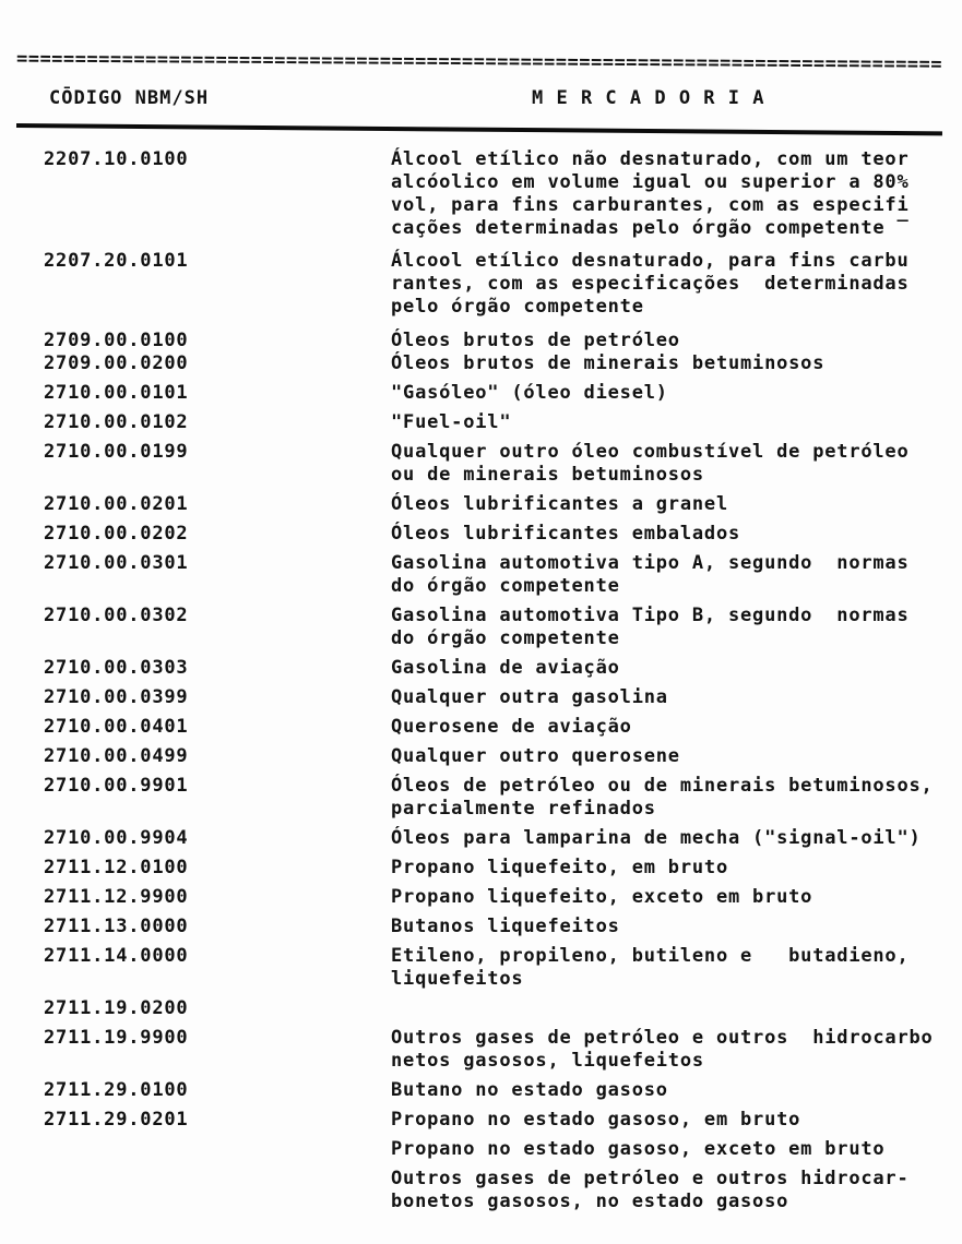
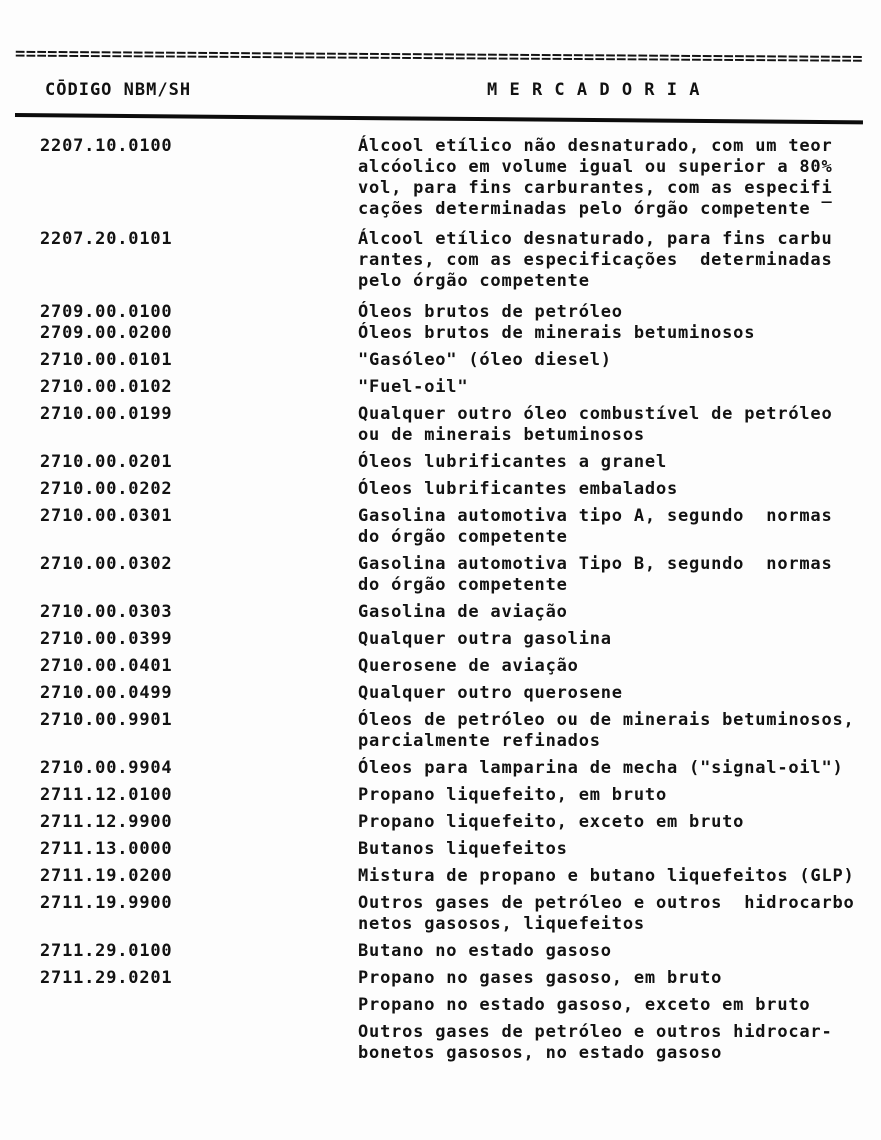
  ===============================================================================
  CŌDIGO NBM/SH
  M E R C A D O R I A
  2207.10.0100
  Álcool etílico não desnaturado, com um teor
  alcóolico em volume igual ou superior a 80%
  vol, para fins carburantes, com as especifi
  cações determinadas pelo órgão competente ‾
  2207.20.0101
  Álcool etílico desnaturado, para fins carbu
  rantes, com as especificações determinadas
  pelo órgão competente
  2709.00.0100
  Óleos brutos de petróleo
  2709.00.0200
  Óleos brutos de minerais betuminosos
  2710.00.0101
  "Gasóleo" (óleo diesel)
  2710.00.0102
  "Fuel-oil"
  2710.00.0199
  Qualquer outro óleo combustível de petróleo
  ou de minerais betuminosos
  2710.00.0201
  Óleos lubrificantes a granel
  2710.00.0202
  Óleos lubrificantes embalados
  2710.00.0301
  Gasolina automotiva tipo A, segundo normas
  do órgão competente
  2710.00.0302
  Gasolina automotiva Tipo B, segundo normas
  do órgão competente
  2710.00.0303
  Gasolina de aviação
  2710.00.0399
  Qualquer outra gasolina
  2710.00.0401
  Querosene de aviação
  2710.00.0499
  Qualquer outro querosene
  2710.00.9901
  Óleos de petróleo ou de minerais betuminosos,
  parcialmente refinados
  2710.00.9904
  Óleos para lamparina de mecha ("signal-oil")
  2711.12.0100
  Propano liquefeito, em bruto
  2711.12.9900
  Propano liquefeito, exceto em bruto
  2711.13.0000
  Butanos liquefeitos
- 2711.14.0000
- Etileno, propileno, butileno e butadieno,
- liquefeitos
  2711.19.0200
+ Mistura de propano e butano liquefeitos (GLP)
  2711.19.9900
  Outros gases de petróleo e outros hidrocarbo
  netos gasosos, liquefeitos
  2711.29.0100
  Butano no estado gasoso
  2711.29.0201
- Propano no estado gasoso, em bruto
+ Propano no gases gasoso, em bruto
  Propano no estado gasoso, exceto em bruto
  Outros gases de petróleo e outros hidrocar-
  bonetos gasosos, no estado gasoso
